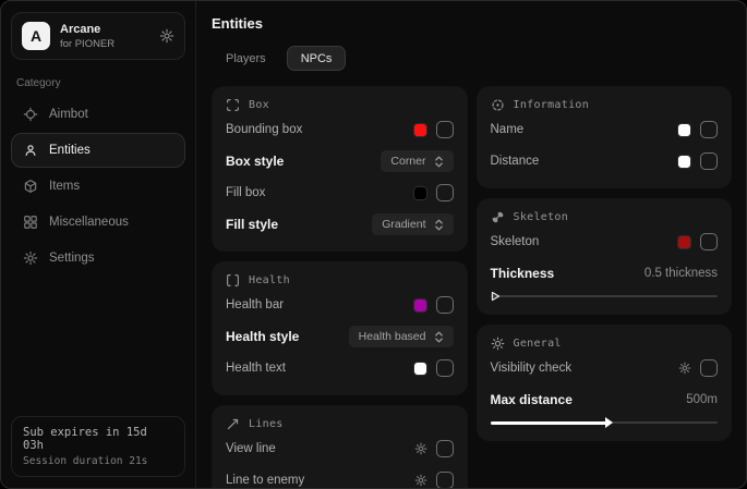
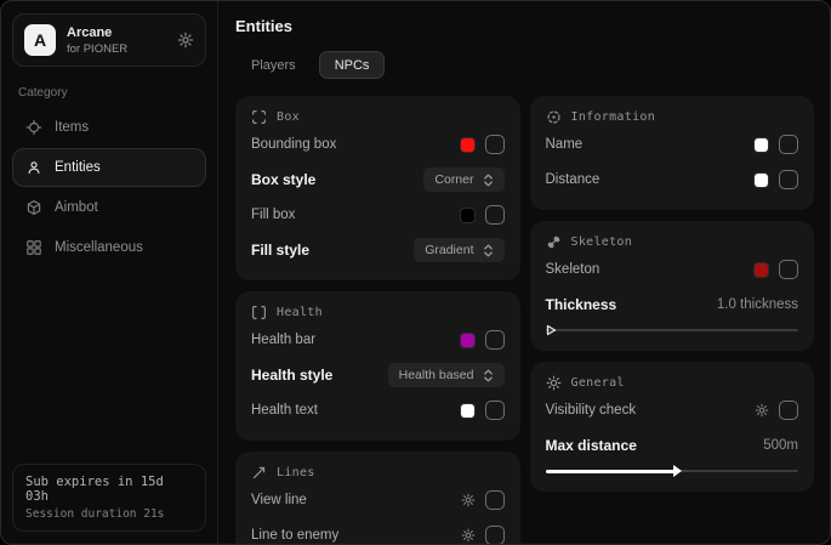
  A
  Arcane
  for PIONER
  Category
- Aimbot
+ Items
  Entities
- Items
+ Aimbot
  Miscellaneous
- Settings
  Sub expires in 15d 03h
  Session duration 21s
  Entities
  Players
  NPCs
  Box
  Bounding box
  Box style
  Corner
  Fill box
  Fill style
  Gradient
  Health
  Health bar
  Health style
  Health based
  Health text
  Lines
  View line
  Line to enemy
  Information
  Name
  Distance
  Skeleton
  Skeleton
  Thickness
- 0.5 thickness
+ 1.0 thickness
  General
  Visibility check
  Max distance
  500m
